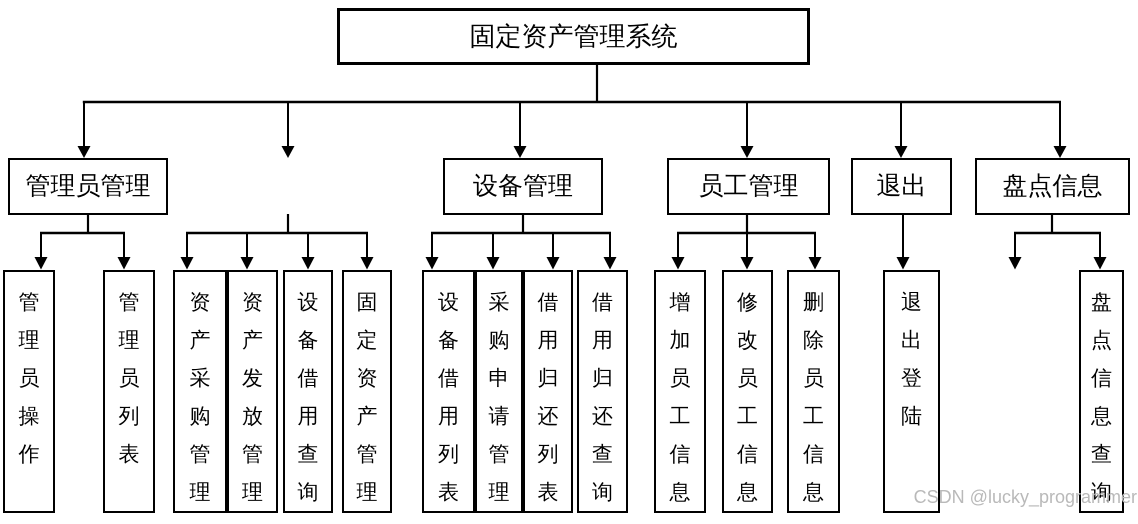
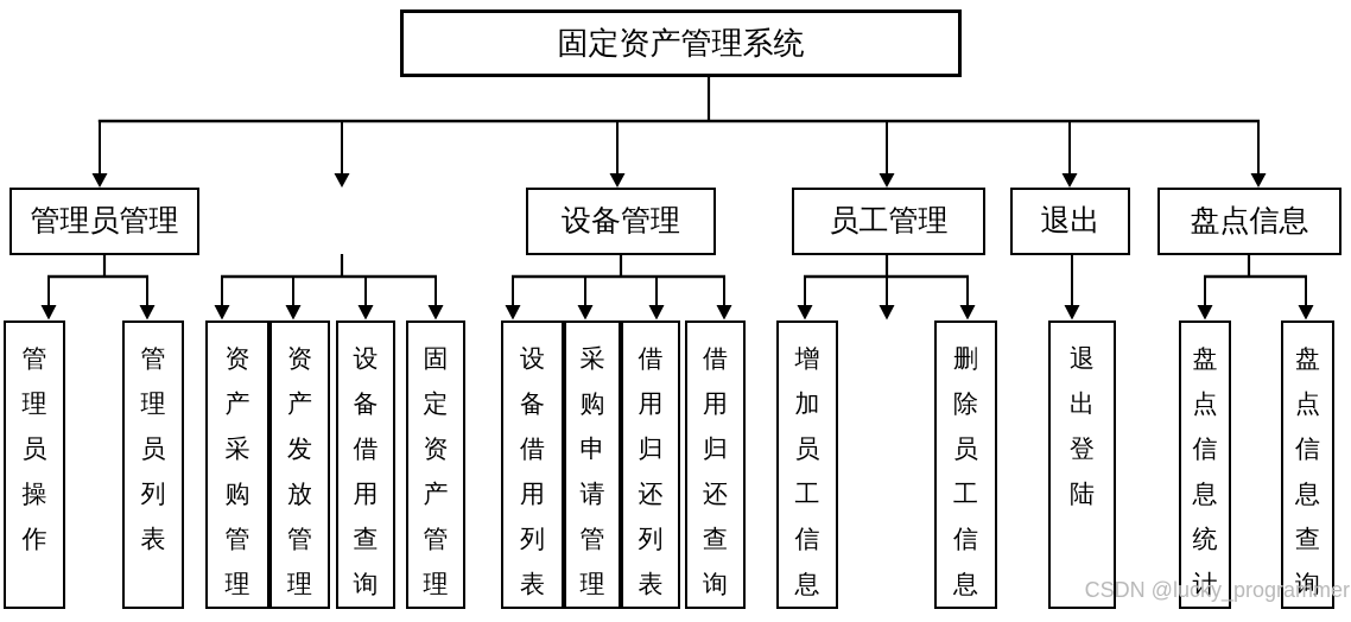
  固定资产管理系统
  管理员管理
  设备管理
  员工管理
  退出
  盘点信息
  管理员操作
  管理员列表
  资产采购管理
  资产发放管理
  设备借用查询
  固定资产管理
  设备借用列表
  采购申请管理
  借用归还列表
  借用归还查询
  增加员工信息
- 修改员工信息
  删除员工信息
  退出登陆
+ 盘点信息统计
  盘点信息查询
  CSDN @lucky_programmer
